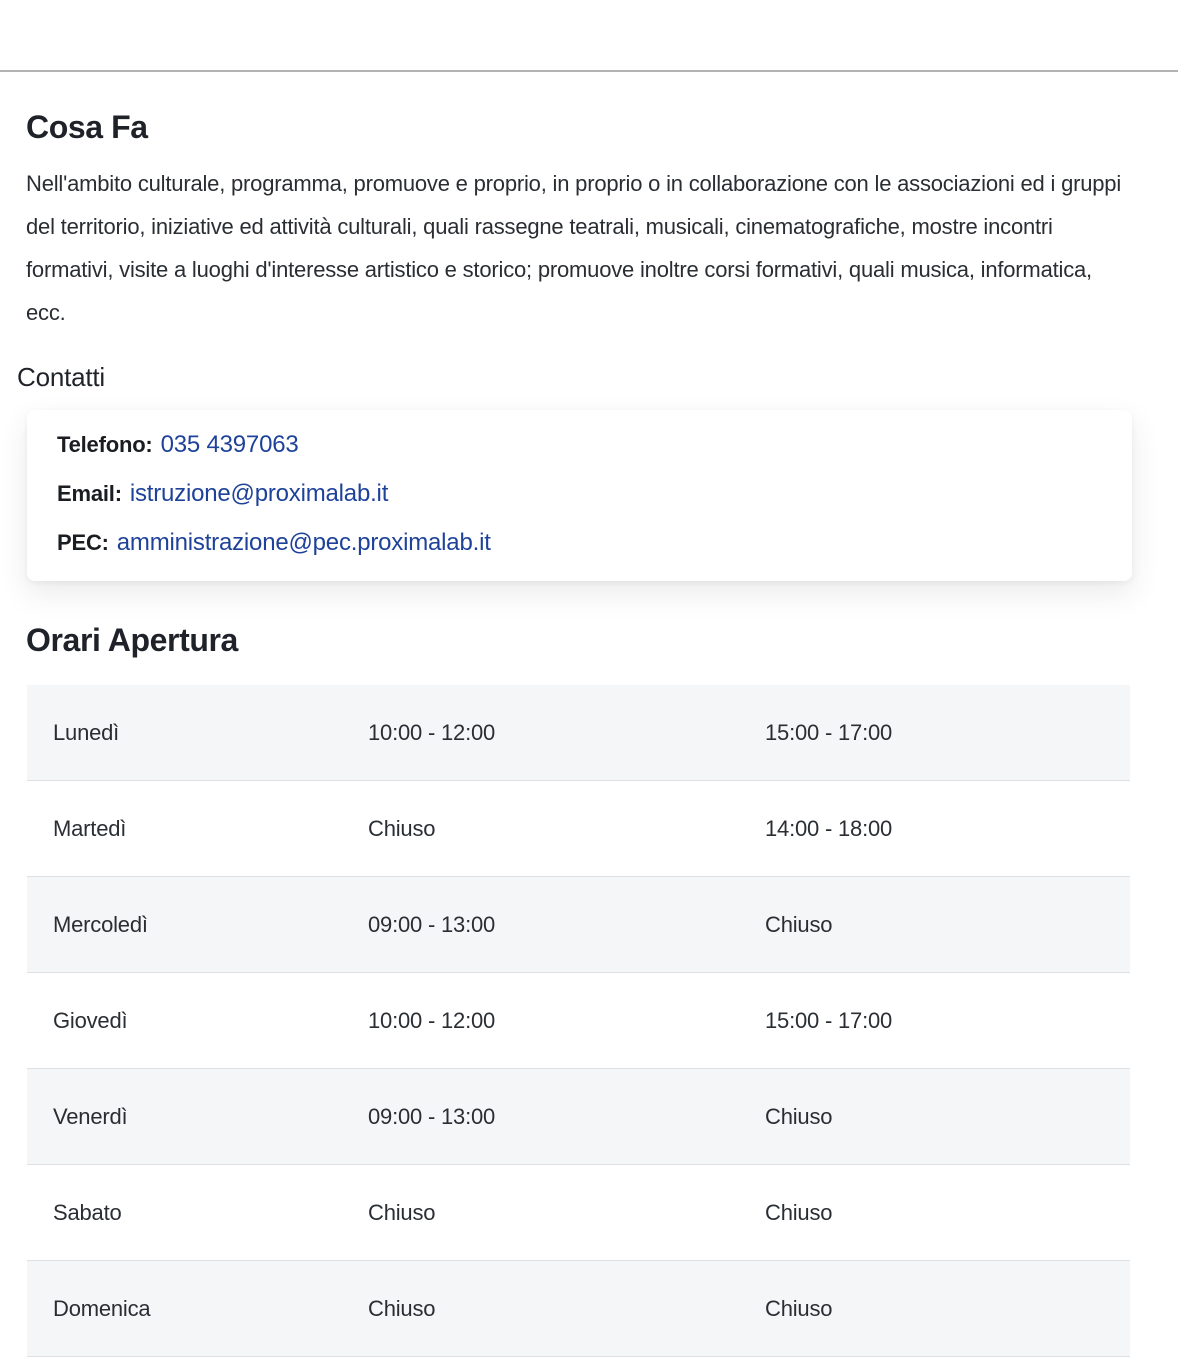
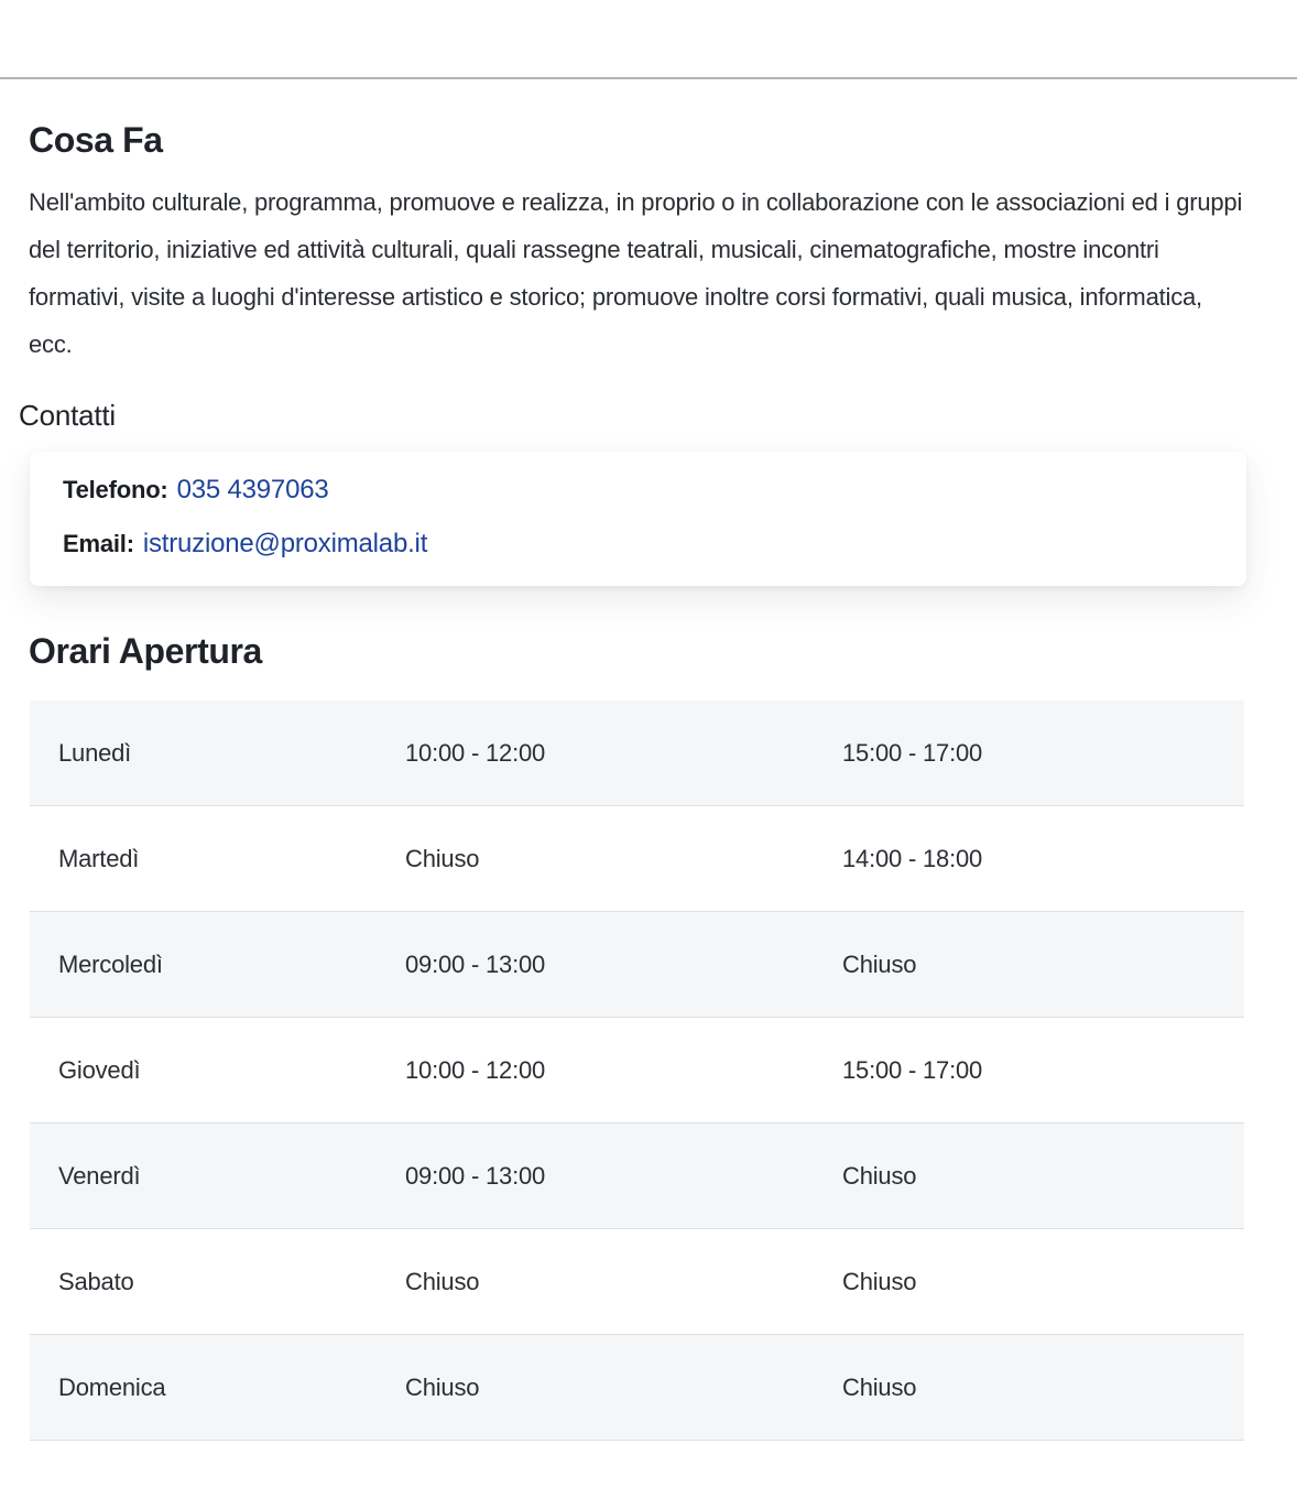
  Cosa Fa
- Nell'ambito culturale, programma, promuove e proprio, in proprio o in collaborazione con le associazioni ed i gruppi del territorio, iniziative ed attività culturali, quali rassegne teatrali, musicali, cinematografiche, mostre incontri formativi, visite a luoghi d'interesse artistico e storico; promuove inoltre corsi formativi, quali musica, informatica, ecc.
+ Nell'ambito culturale, programma, promuove e realizza, in proprio o in collaborazione con le associazioni ed i gruppi del territorio, iniziative ed attività culturali, quali rassegne teatrali, musicali, cinematografiche, mostre incontri formativi, visite a luoghi d'interesse artistico e storico; promuove inoltre corsi formativi, quali musica, informatica, ecc.
  Contatti
  Telefono: 035 4397063
  Email: istruzione@proximalab.it
- PEC: amministrazione@pec.proximalab.it
  Orari Apertura
  Lunedì
  10:00 - 12:00
  15:00 - 17:00
  Martedì
  Chiuso
  14:00 - 18:00
  Mercoledì
  09:00 - 13:00
  Chiuso
  Giovedì
  10:00 - 12:00
  15:00 - 17:00
  Venerdì
  09:00 - 13:00
  Chiuso
  Sabato
  Chiuso
  Chiuso
  Domenica
  Chiuso
  Chiuso
